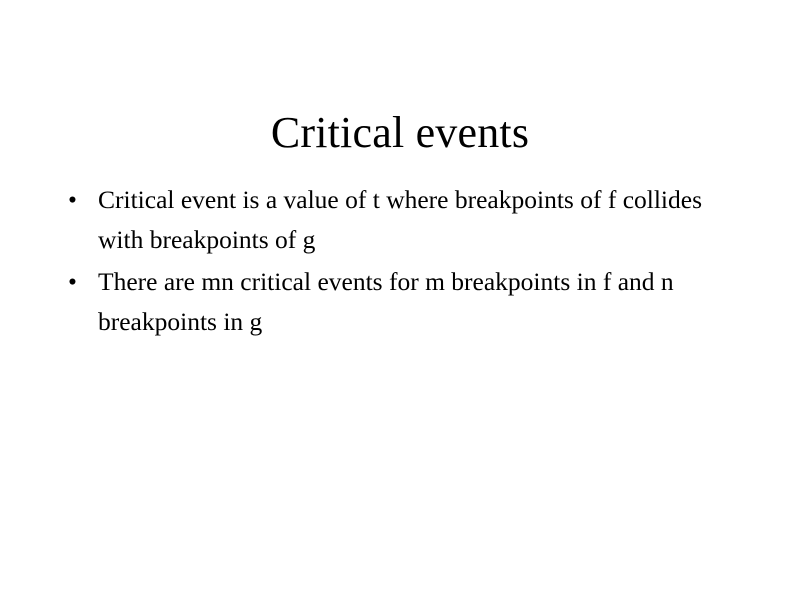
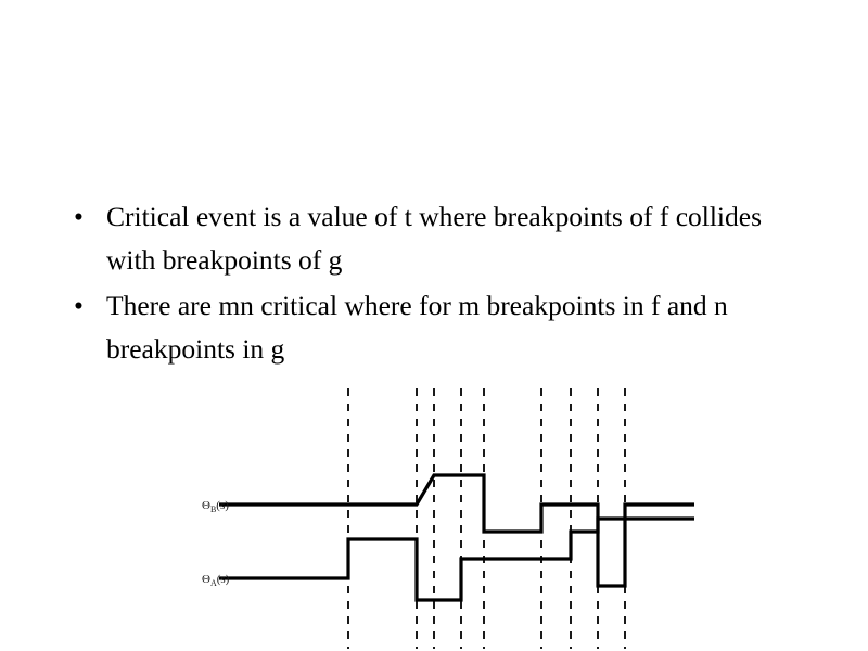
- Critical events
  •
  Critical event is a value of t where breakpoints of f collides with breakpoints of g
  •
- There are mn critical events for m breakpoints in f and n breakpoints in g
+ There are mn critical where for m breakpoints in f and n breakpoints in g
+ ΘB(s)
+ ΘA(s)
